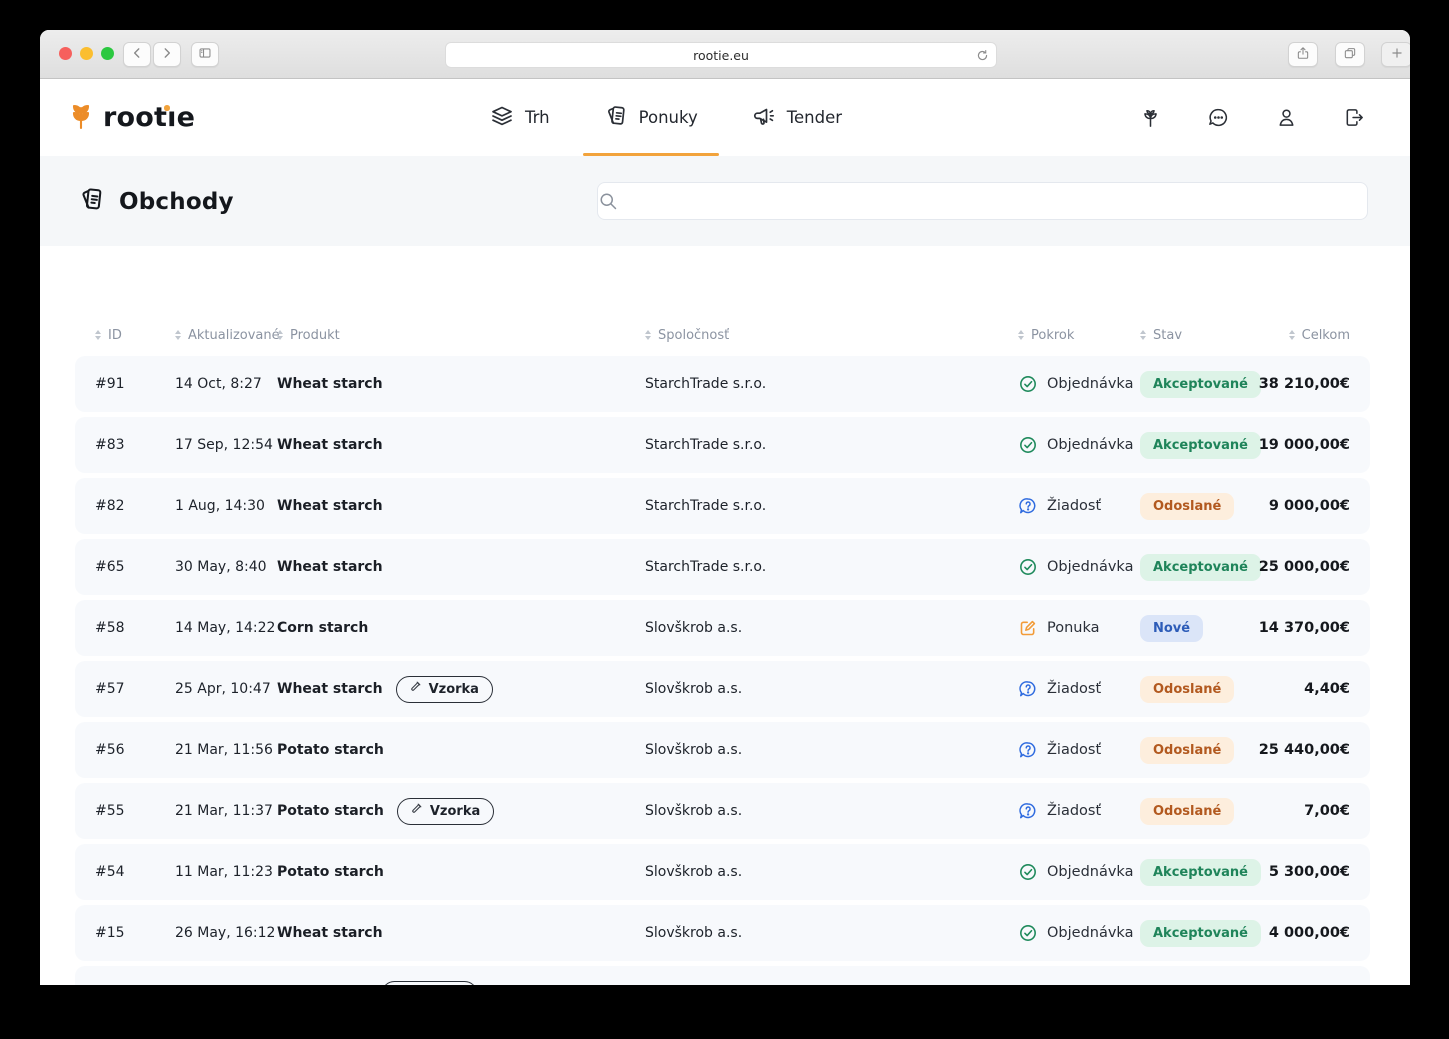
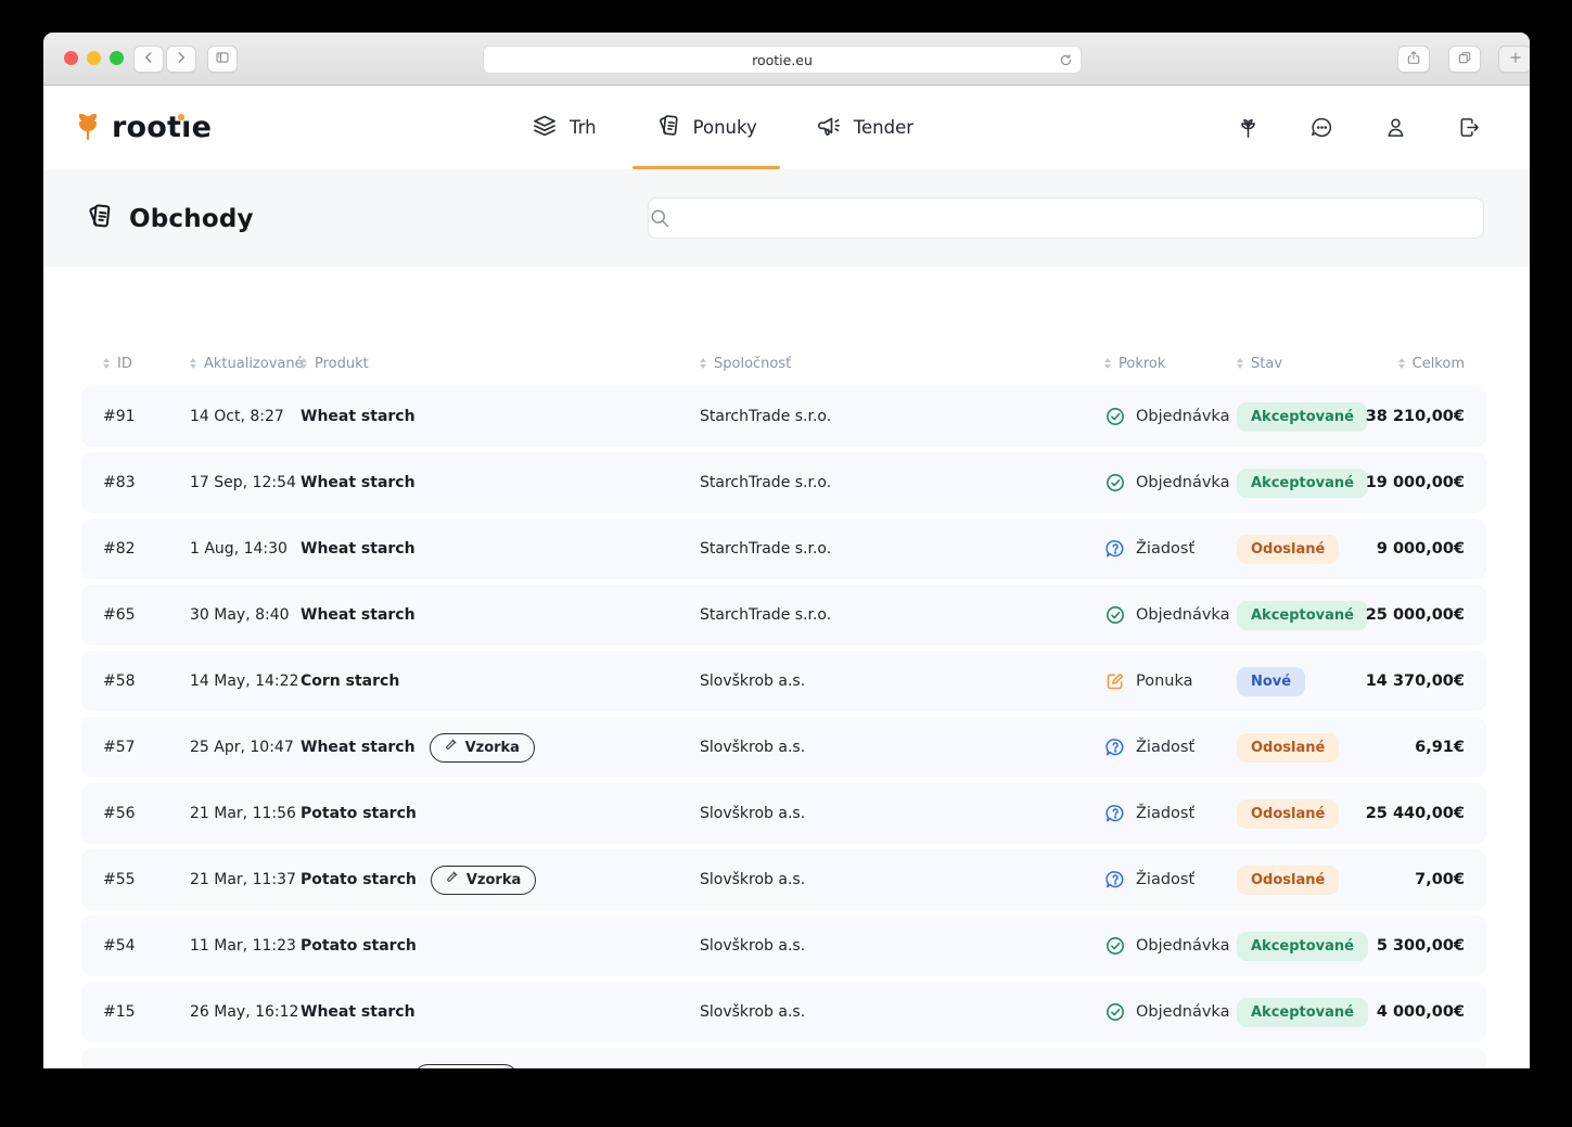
  rootie.eu
  rootıe
  Trh
  Ponuky
  Tender
  Obchody
  ID
  Aktualizované
  Produkt
  Spoločnosť
  Pokrok
  Stav
  Celkom
  #91
  14 Oct, 8:27
  Wheat starch
  StarchTrade s.r.o.
  Objednávka
  Akceptované
  38 210,00€
  #83
  17 Sep, 12:54
  Wheat starch
  StarchTrade s.r.o.
  Objednávka
  Akceptované
  19 000,00€
  #82
  1 Aug, 14:30
  Wheat starch
  StarchTrade s.r.o.
  Žiadosť
  Odoslané
  9 000,00€
  #65
  30 May, 8:40
  Wheat starch
  StarchTrade s.r.o.
  Objednávka
  Akceptované
  25 000,00€
  #58
  14 May, 14:22
  Corn starch
  Slovškrob a.s.
  Ponuka
  Nové
  14 370,00€
  #57
  25 Apr, 10:47
  Wheat starch
  Vzorka
  Slovškrob a.s.
  Žiadosť
  Odoslané
- 4,40€
+ 6,91€
  #56
  21 Mar, 11:56
  Potato starch
  Slovškrob a.s.
  Žiadosť
  Odoslané
  25 440,00€
  #55
  21 Mar, 11:37
  Potato starch
  Vzorka
  Slovškrob a.s.
  Žiadosť
  Odoslané
  7,00€
  #54
  11 Mar, 11:23
  Potato starch
  Slovškrob a.s.
  Objednávka
  Akceptované
  5 300,00€
  #15
  26 May, 16:12
  Wheat starch
  Slovškrob a.s.
  Objednávka
  Akceptované
  4 000,00€
